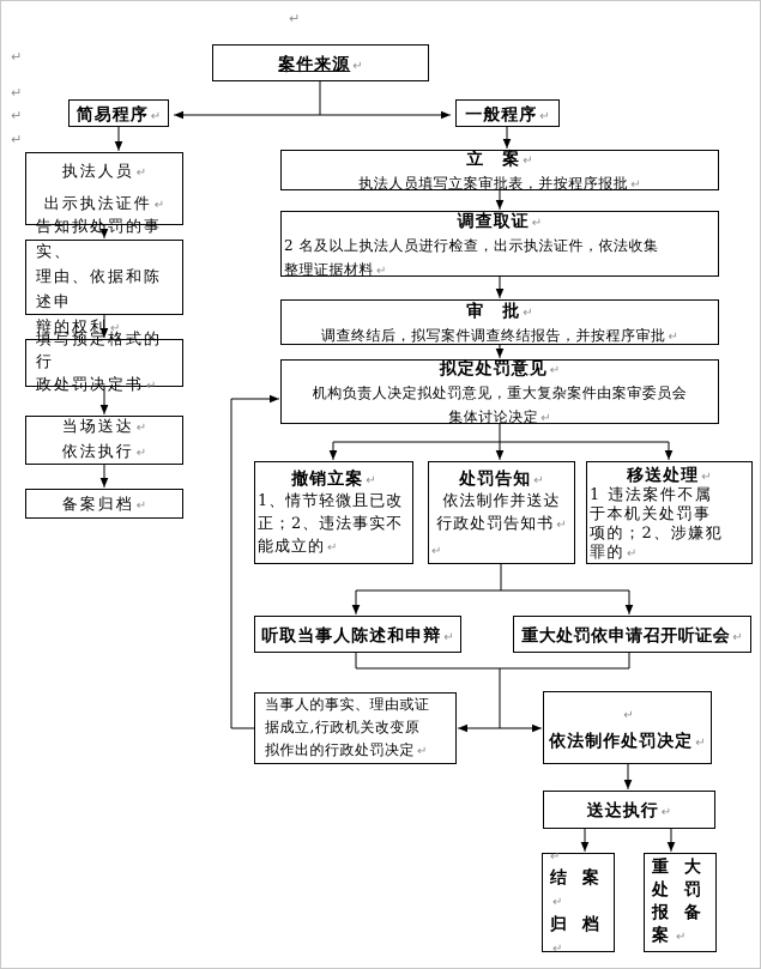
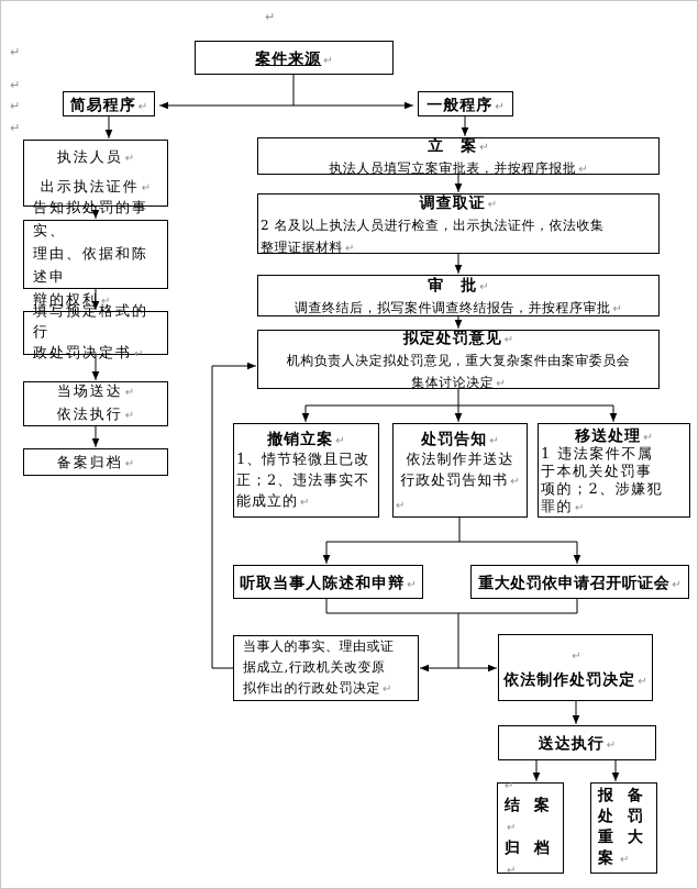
  ↵
  ↵
  ↵
  ↵
  ↵
  案件来源 ↵
  简易程序 ↵
  一般程序 ↵
  执法人员 ↵
  出示执法证件 ↵
  告知拟处罚的事实、
  理由、依据和陈述申
  辩的权利 ↵
  填写预定格式的行
  政处罚决定书 ↵
  当场送达 ↵
  依法执行 ↵
  备案归档 ↵
  立 案 ↵
  执法人员填写立案审批表，并按程序报批 ↵
  调查取证 ↵
  2 名及以上执法人员进行检查，出示执法证件，依法收集
  整理证据材料 ↵
  审 批 ↵
  调查终结后，拟写案件调查终结报告，并按程序审批 ↵
  拟定处罚意见 ↵
  机构负责人决定拟处罚意见，重大复杂案件由案审委员会
  集体讨论决定 ↵
  撤销立案 ↵
  1、情节轻微且已改
  正；2、违法事实不
  能成立的 ↵
  处罚告知 ↵
  依法制作并送达
  行政处罚告知书 ↵
  ↵
  移送处理 ↵
  1 违法案件不属
  于本机关处罚事
  项的；2、涉嫌犯
  罪的 ↵
  听取当事人陈述和申辩 ↵
  重大处罚依申请召开听证会 ↵
  当事人的事实、理由或证
  据成立,行政机关改变原
  拟作出的行政处罚决定 ↵
  ↵
  依法制作处罚决定 ↵
  送达执行 ↵
  ↵
  结 案↵
  归 档↵
- 重 大
+ 报 备
  处 罚
- 报 备
+ 重 大
  案 ↵
